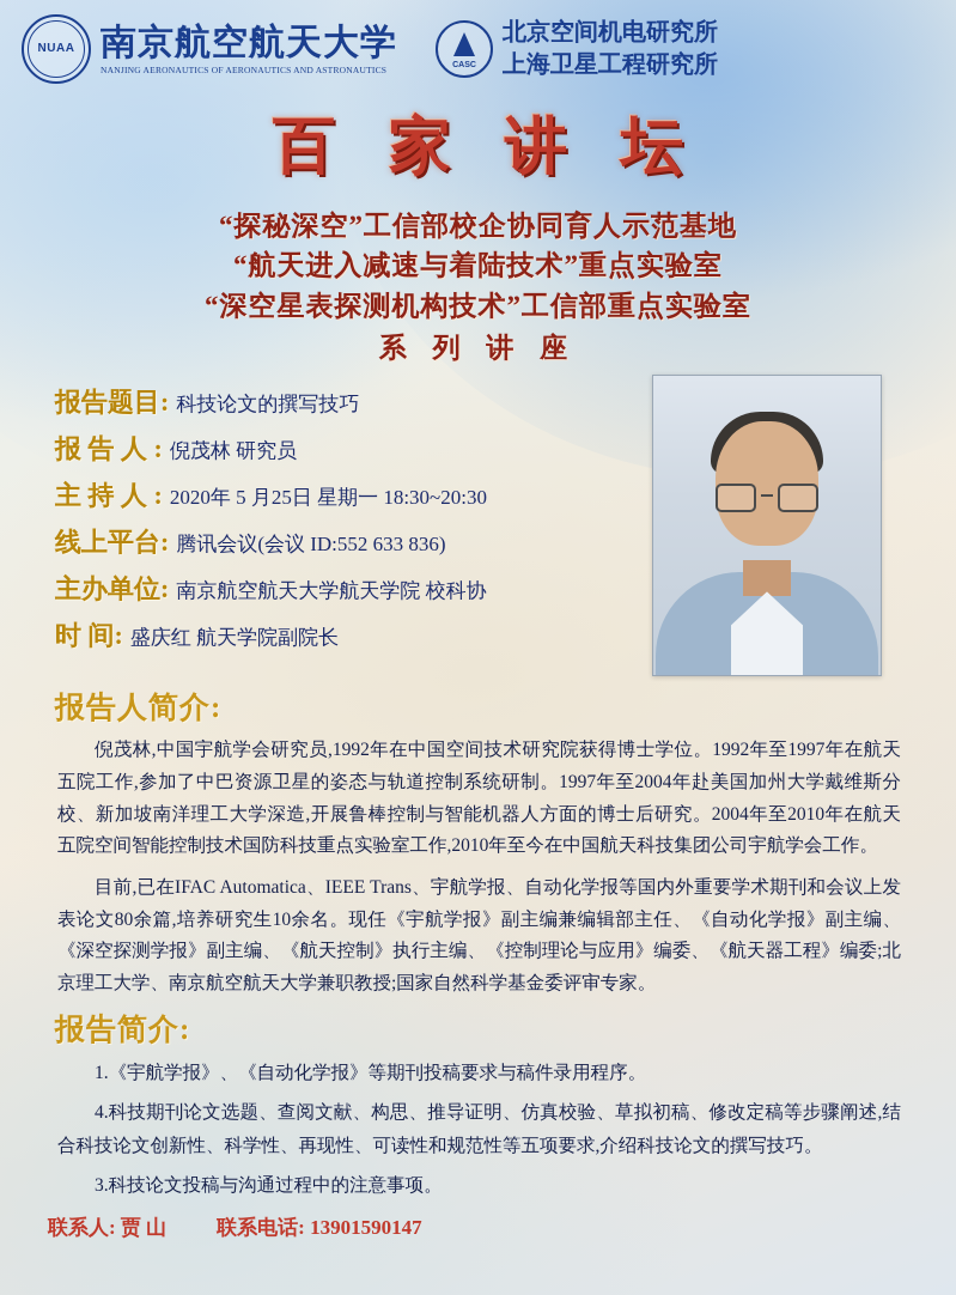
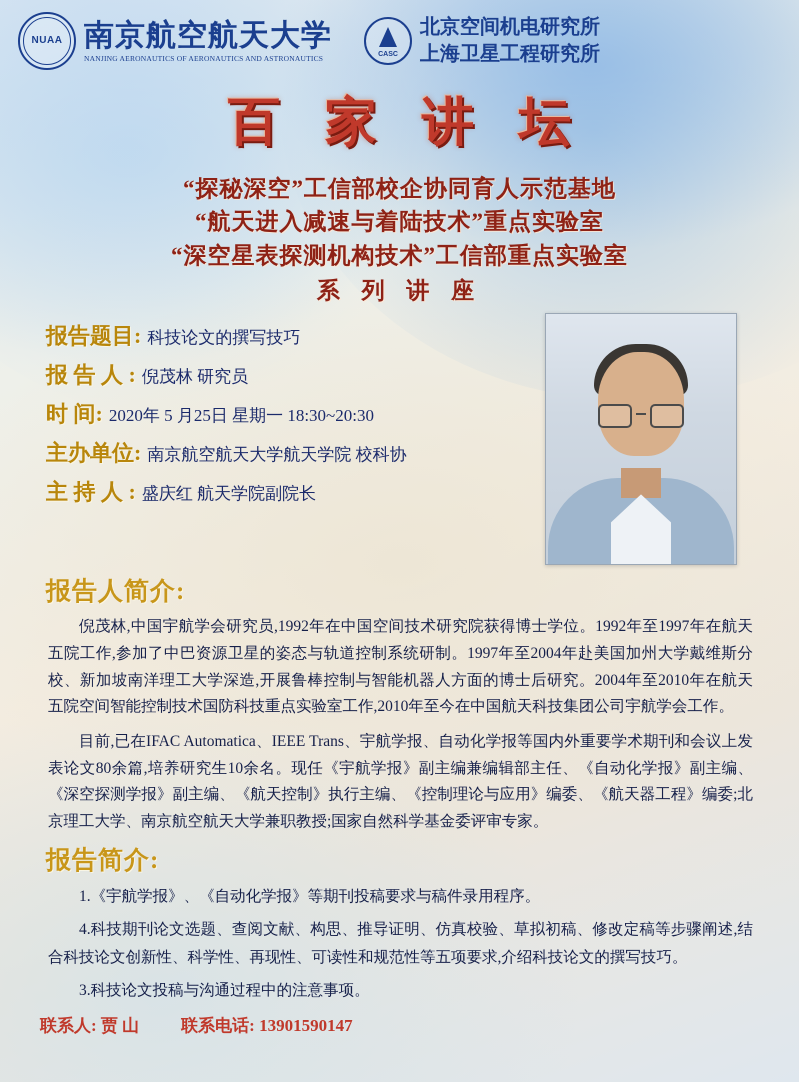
  NUAA
  南京航空航天大学
  NANJING AERONAUTICS OF AERONAUTICS AND ASTRONAUTICS
  北京空间机电研究所
  上海卫星工程研究所
  百 家 讲 坛
  “探秘深空”工信部校企协同育人示范基地
  “航天进入减速与着陆技术”重点实验室
  “深空星表探测机构技术”工信部重点实验室
  系 列 讲 座
  报告题目:
  科技论文的撰写技巧
  报 告 人 :
  倪茂林 研究员
- 主 持 人 :
+ 时 间:
  2020年 5 月25日 星期一 18:30~20:30
- 线上平台:
- 腾讯会议(会议 ID:552 633 836)
  主办单位:
  南京航空航天大学航天学院 校科协
- 时 间:
+ 主 持 人 :
  盛庆红 航天学院副院长
  报告人简介:
  倪茂林,中国宇航学会研究员,1992年在中国空间技术研究院获得博士学位。1992年至1997年在航天五院工作,参加了中巴资源卫星的姿态与轨道控制系统研制。1997年至2004年赴美国加州大学戴维斯分校、新加坡南洋理工大学深造,开展鲁棒控制与智能机器人方面的博士后研究。2004年至2010年在航天 五院空间智能控制技术国防科技重点实验室工作,2010年至今在中国航天科技集团公司宇航学会工作。
  目前,已在IFAC Automatica、IEEE Trans、宇航学报、自动化学报等国内外重要学术期刊和会议上发表论文80余篇,培养研究生10余名。现任《宇航学报》副主编兼编辑部主任、《自动化学报》副主编、《深空探测学报》副主编、《航天控制》执行主编、《控制理论与应用》编委、《航天器工程》编委;北京理工大学、南京航空航天大学兼职教授;国家自然科学基金委评审专家。
  报告简介:
  1.《宇航学报》、《自动化学报》等期刊投稿要求与稿件录用程序。
  4.科技期刊论文选题、查阅文献、构思、推导证明、仿真校验、草拟初稿、修改定稿等步骤阐述,结合科技论文创新性、科学性、再现性、可读性和规范性等五项要求,介绍科技论文的撰写技巧。
  3.科技论文投稿与沟通过程中的注意事项。
  联系人: 贾 山
  联系电话: 13901590147
